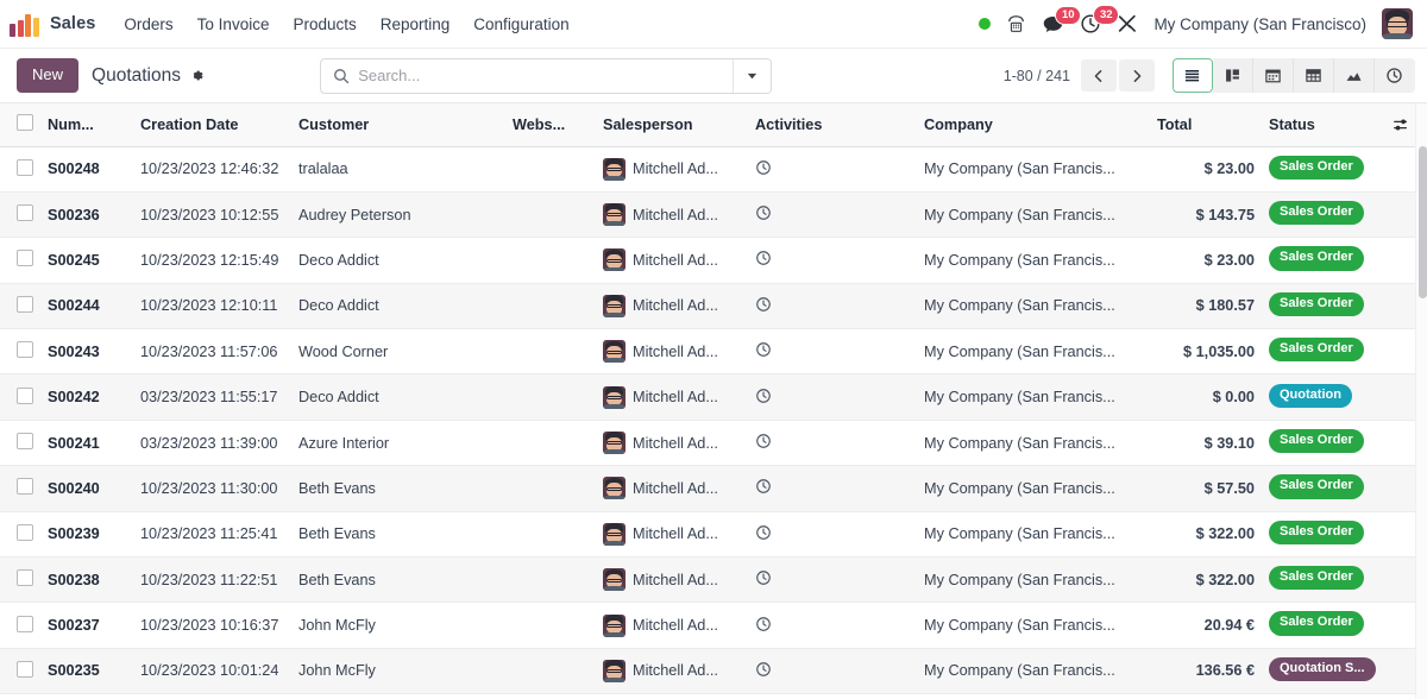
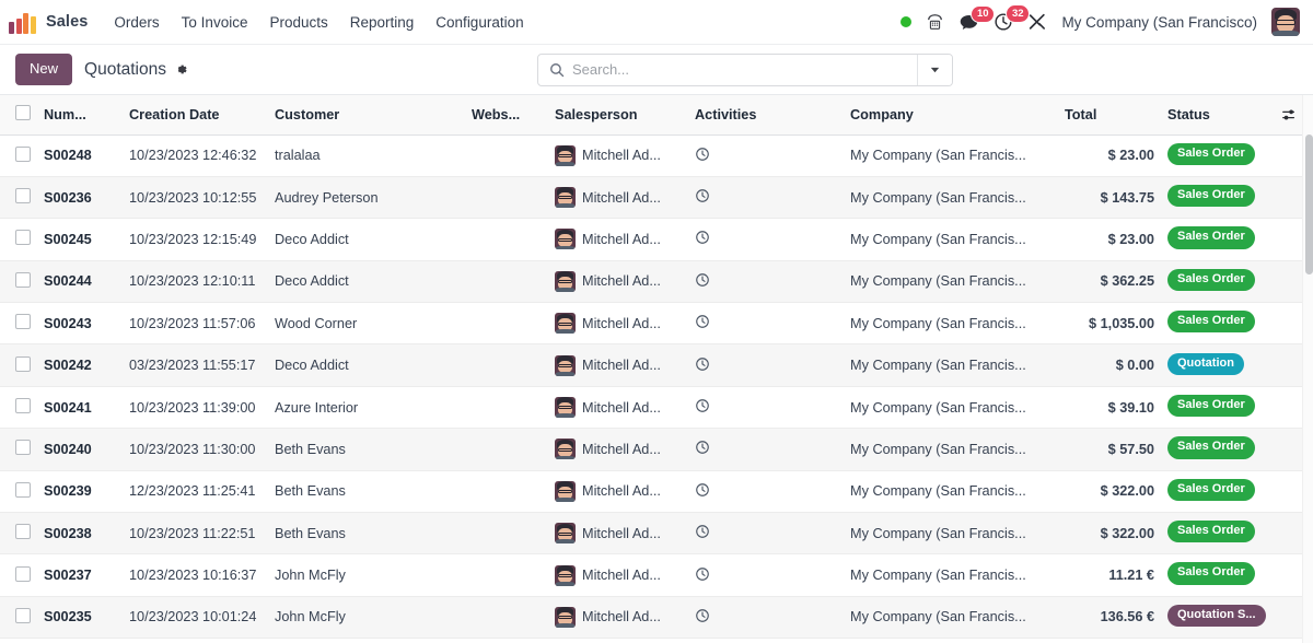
  Sales
  Orders
  To Invoice
  Products
  Reporting
  Configuration
  10
  32
  My Company (San Francisco)
  New
  Quotations
  Search...
- 1-80 / 241
  	Num...	Creation Date	Customer	Webs...	Salesperson	Activities	Company	Total	Status
  	S00248	10/23/2023 12:46:32	tralalaa		Mitchell Ad...		My Company (San Francis...	$ 23.00	Sales Order
  	S00236	10/23/2023 10:12:55	Audrey Peterson		Mitchell Ad...		My Company (San Francis...	$ 143.75	Sales Order
  	S00245	10/23/2023 12:15:49	Deco Addict		Mitchell Ad...		My Company (San Francis...	$ 23.00	Sales Order
- 	S00244	10/23/2023 12:10:11	Deco Addict		Mitchell Ad...		My Company (San Francis...	$ 180.57	Sales Order
+ 	S00244	10/23/2023 12:10:11	Deco Addict		Mitchell Ad...		My Company (San Francis...	$ 362.25	Sales Order
  	S00243	10/23/2023 11:57:06	Wood Corner		Mitchell Ad...		My Company (San Francis...	$ 1,035.00	Sales Order
  	S00242	03/23/2023 11:55:17	Deco Addict		Mitchell Ad...		My Company (San Francis...	$ 0.00	Quotation
- 	S00241	03/23/2023 11:39:00	Azure Interior		Mitchell Ad...		My Company (San Francis...	$ 39.10	Sales Order
+ 	S00241	10/23/2023 11:39:00	Azure Interior		Mitchell Ad...		My Company (San Francis...	$ 39.10	Sales Order
  	S00240	10/23/2023 11:30:00	Beth Evans		Mitchell Ad...		My Company (San Francis...	$ 57.50	Sales Order
- 	S00239	10/23/2023 11:25:41	Beth Evans		Mitchell Ad...		My Company (San Francis...	$ 322.00	Sales Order
+ 	S00239	12/23/2023 11:25:41	Beth Evans		Mitchell Ad...		My Company (San Francis...	$ 322.00	Sales Order
  	S00238	10/23/2023 11:22:51	Beth Evans		Mitchell Ad...		My Company (San Francis...	$ 322.00	Sales Order
- 	S00237	10/23/2023 10:16:37	John McFly		Mitchell Ad...		My Company (San Francis...	20.94 €	Sales Order
+ 	S00237	10/23/2023 10:16:37	John McFly		Mitchell Ad...		My Company (San Francis...	11.21 €	Sales Order
  	S00235	10/23/2023 10:01:24	John McFly		Mitchell Ad...		My Company (San Francis...	136.56 €	Quotation S...
